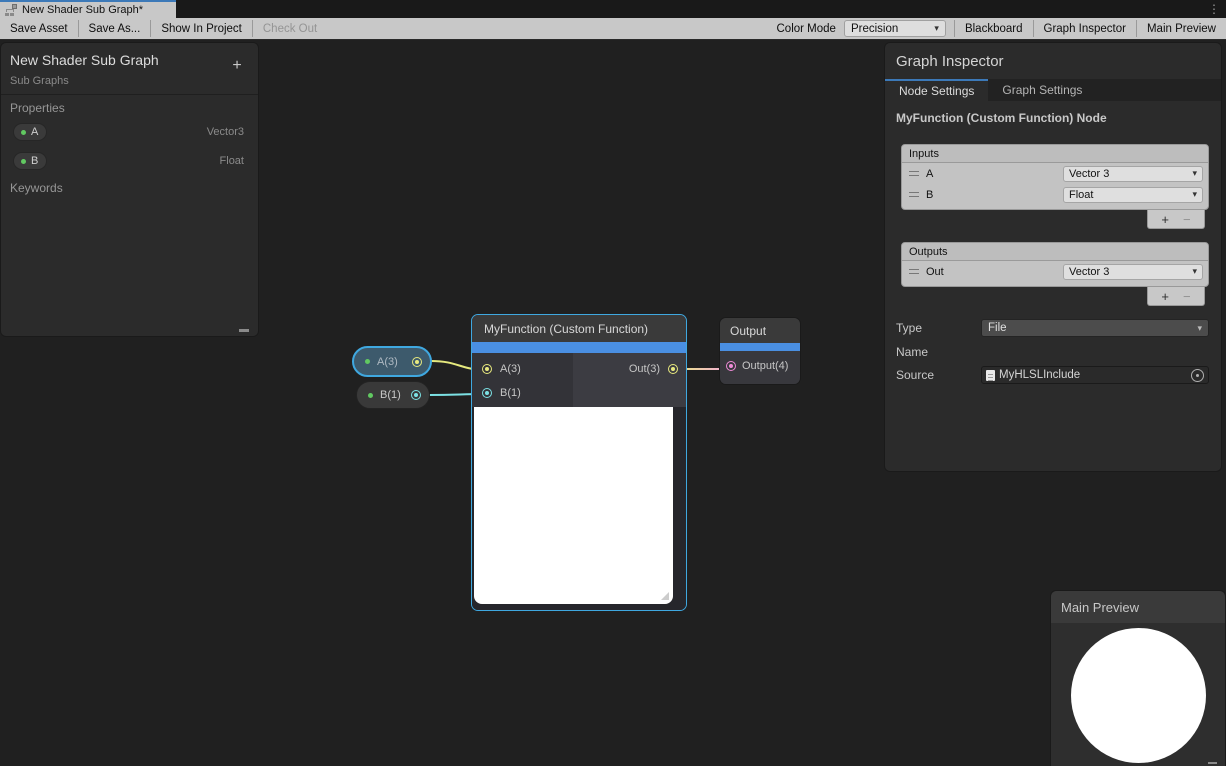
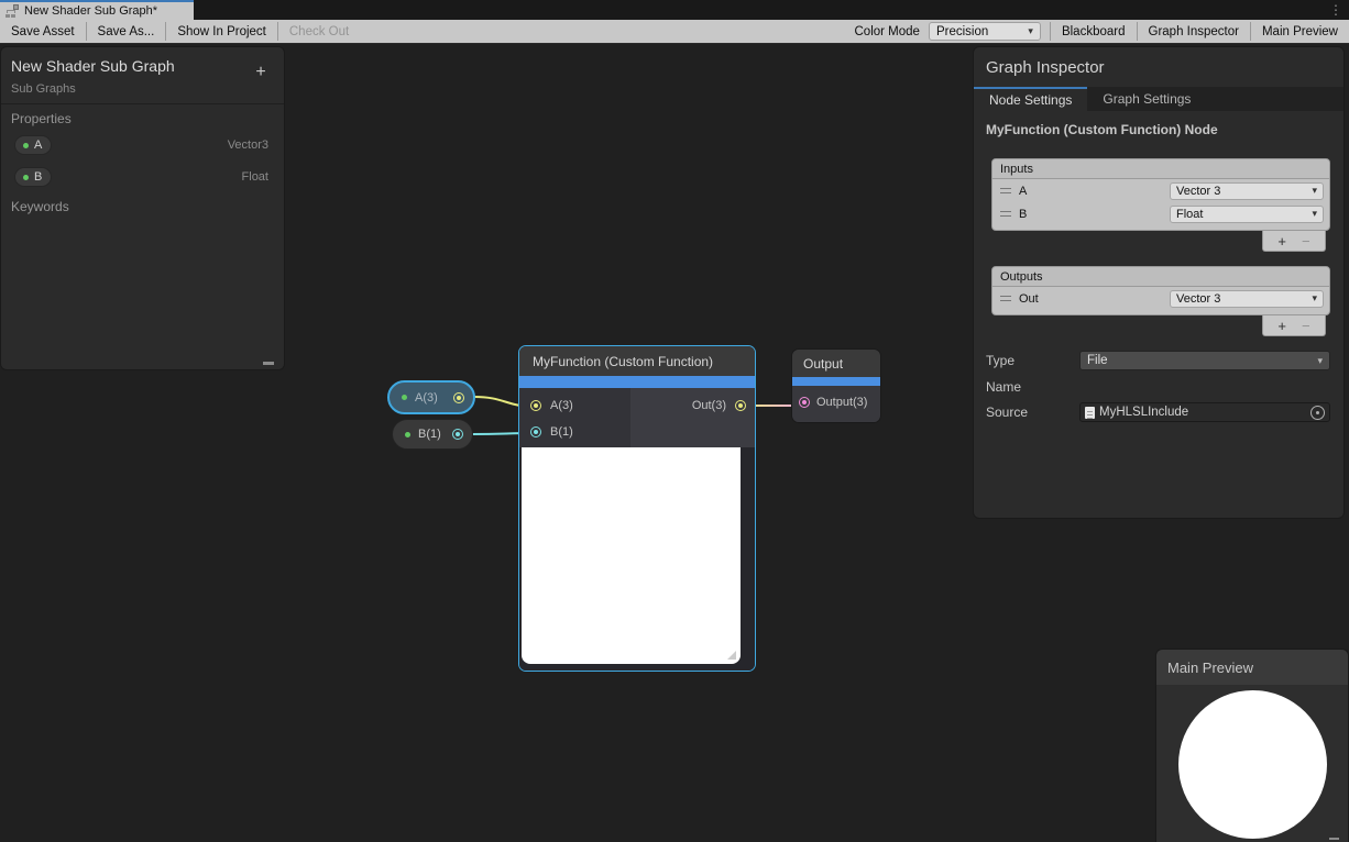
  New Shader Sub Graph*
  ⋮
  Save Asset
  Save As...
  Show In Project
  Check Out
  Color Mode
  Precision
  ▾
  Blackboard
  Graph Inspector
  Main Preview
  A(3)
  B(1)
  MyFunction (Custom Function)
  A(3)
  B(1)
  Out(3)
  Output
- Output(4)
+ Output(3)
  New Shader Sub Graph
  +
  Sub Graphs
  Properties
  A
  Vector3
  B
  Float
  Keywords
  Graph Inspector
  Node Settings
  Graph Settings
  MyFunction (Custom Function) Node
  Inputs
  A
  Vector 3
  ▾
  B
  Float
  ▾
  +
  −
  Outputs
  Out
  Vector 3
  ▾
  +
  −
  Type
  File
  ▾
  Name
  Source
  MyHLSLInclude
  Main Preview
